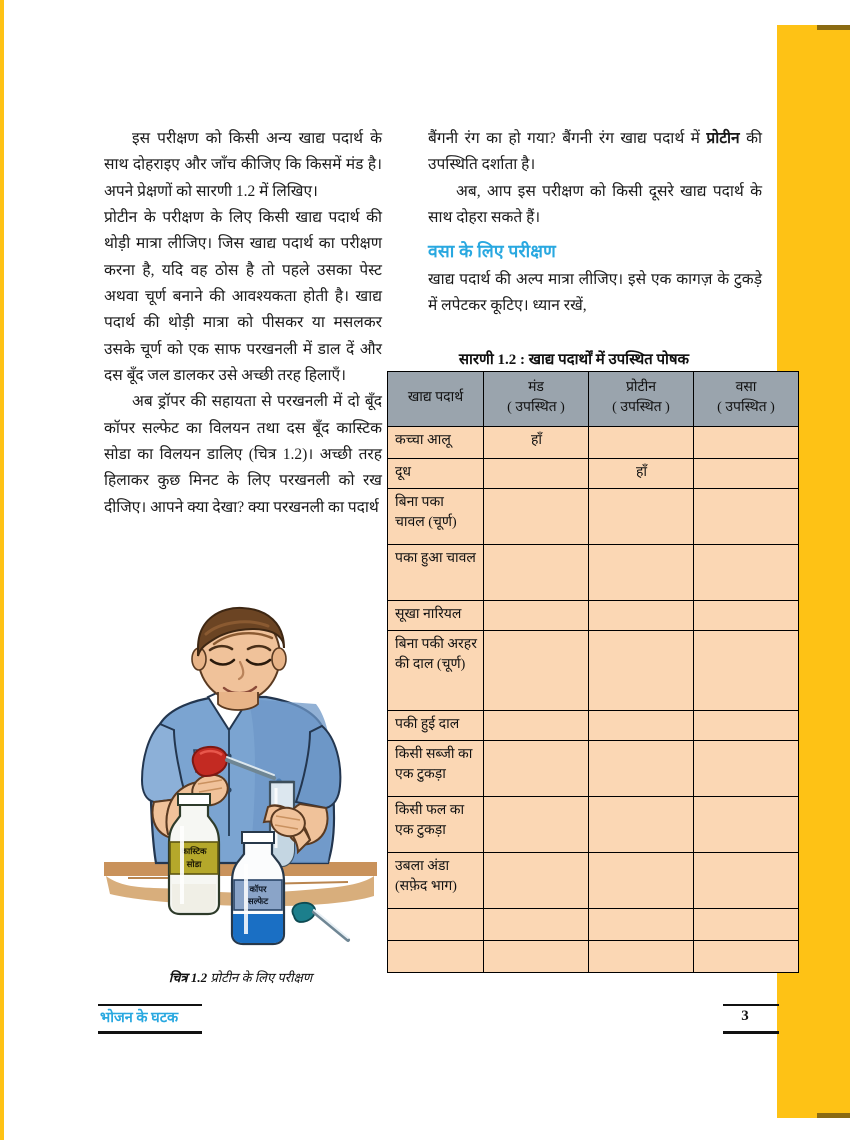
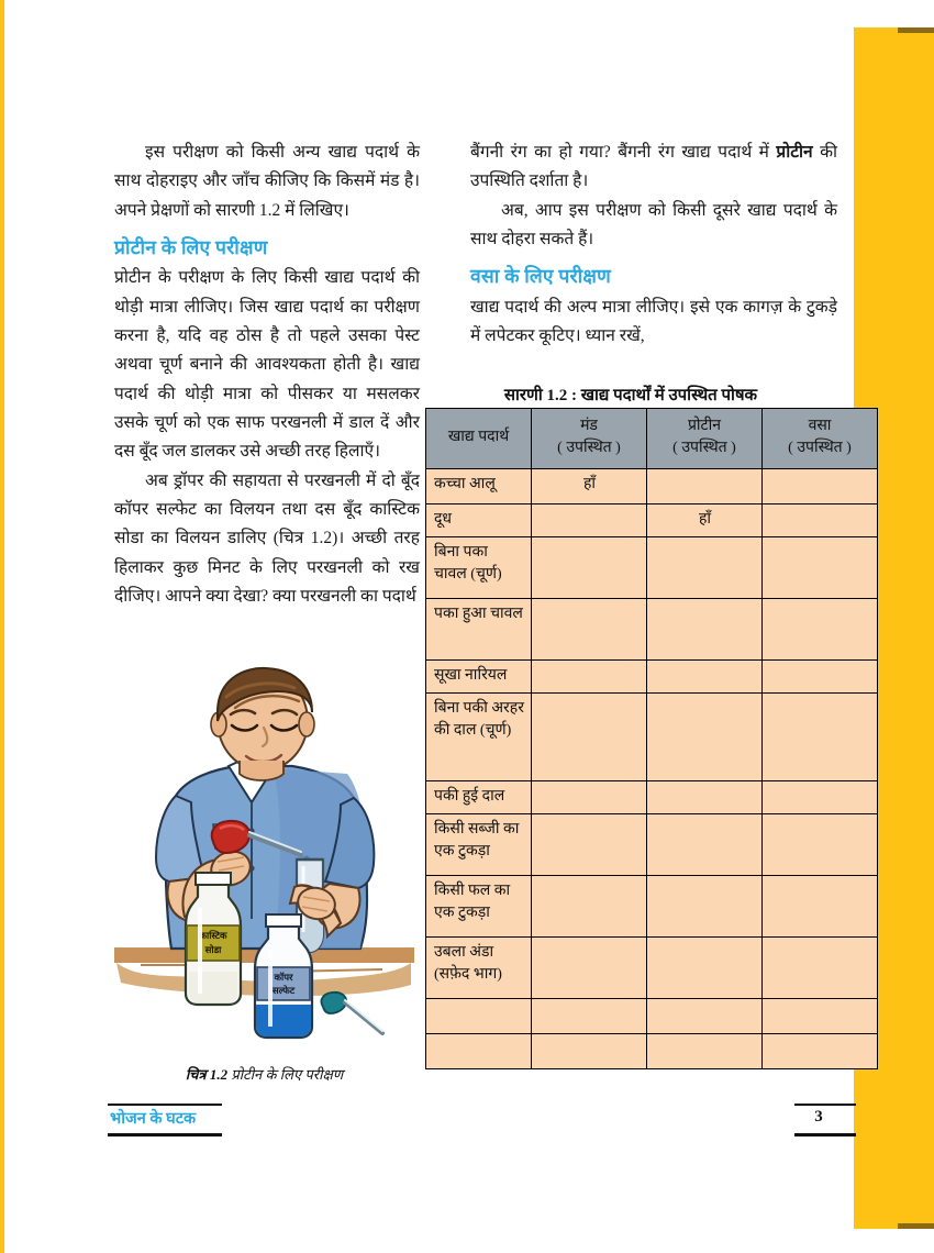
  इस परीक्षण को किसी अन्य खाद्य पदार्थ के साथ दोहराइए और जाँच कीजिए कि किसमें मंड है। अपने प्रेक्षणों को सारणी 1.2 में लिखिए।
+ प्रोटीन के लिए परीक्षण
  प्रोटीन के परीक्षण के लिए किसी खाद्य पदार्थ की थोड़ी मात्रा लीजिए। जिस खाद्य पदार्थ का परीक्षण करना है, यदि वह ठोस है तो पहले उसका पेस्ट अथवा चूर्ण बनाने की आवश्यकता होती है। खाद्य पदार्थ की थोड़ी मात्रा को पीसकर या मसलकर उसके चूर्ण को एक साफ परखनली में डाल दें और दस बूँद जल डालकर उसे अच्छी तरह हिलाएँ।
  अब ड्रॉपर की सहायता से परखनली में दो बूँद कॉपर सल्फेट का विलयन तथा दस बूँद कास्टिक सोडा का विलयन डालिए (चित्र 1.2)। अच्छी तरह हिलाकर कुछ मिनट के लिए परखनली को रख दीजिए। आपने क्या देखा? क्या परखनली का पदार्थ
  बैंगनी रंग का हो गया? बैंगनी रंग खाद्य पदार्थ में प्रोटीन की उपस्थिति दर्शाता है।
  अब, आप इस परीक्षण को किसी दूसरे खाद्य पदार्थ के साथ दोहरा सकते हैं।
  वसा के लिए परीक्षण
  खाद्य पदार्थ की अल्प मात्रा लीजिए। इसे एक कागज़ के टुकड़े में लपेटकर कूटिए। ध्यान रखें,
  सारणी 1.2 : खाद्य पदार्थों में उपस्थित पोषक
  खाद्य पदार्थ	मंड ( उपस्थित )	प्रोटीन ( उपस्थित )	वसा ( उपस्थित )
  कच्चा आलू	हाँ
  दूध		हाँ
  बिना पका चावल (चूर्ण)
  पका हुआ चावल
  सूखा नारियल
  बिना पकी अरहर की दाल (चूर्ण)
  पकी हुई दाल
  किसी सब्जी का एक टुकड़ा
  किसी फल का एक टुकड़ा
  उबला अंडा (सफ़ेद भाग)
  कास्टिक
  सोडा
  कॉपर
  सल्फेट
  चित्र 1.2 प्रोटीन के लिए परीक्षण
  भोजन के घटक
  3
